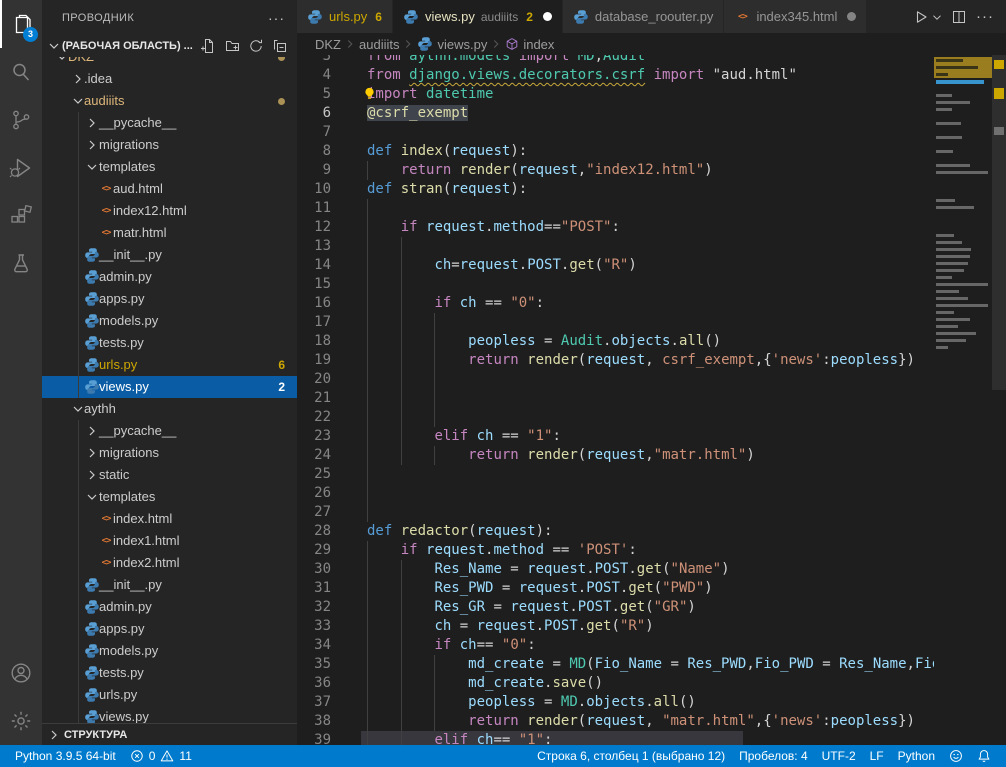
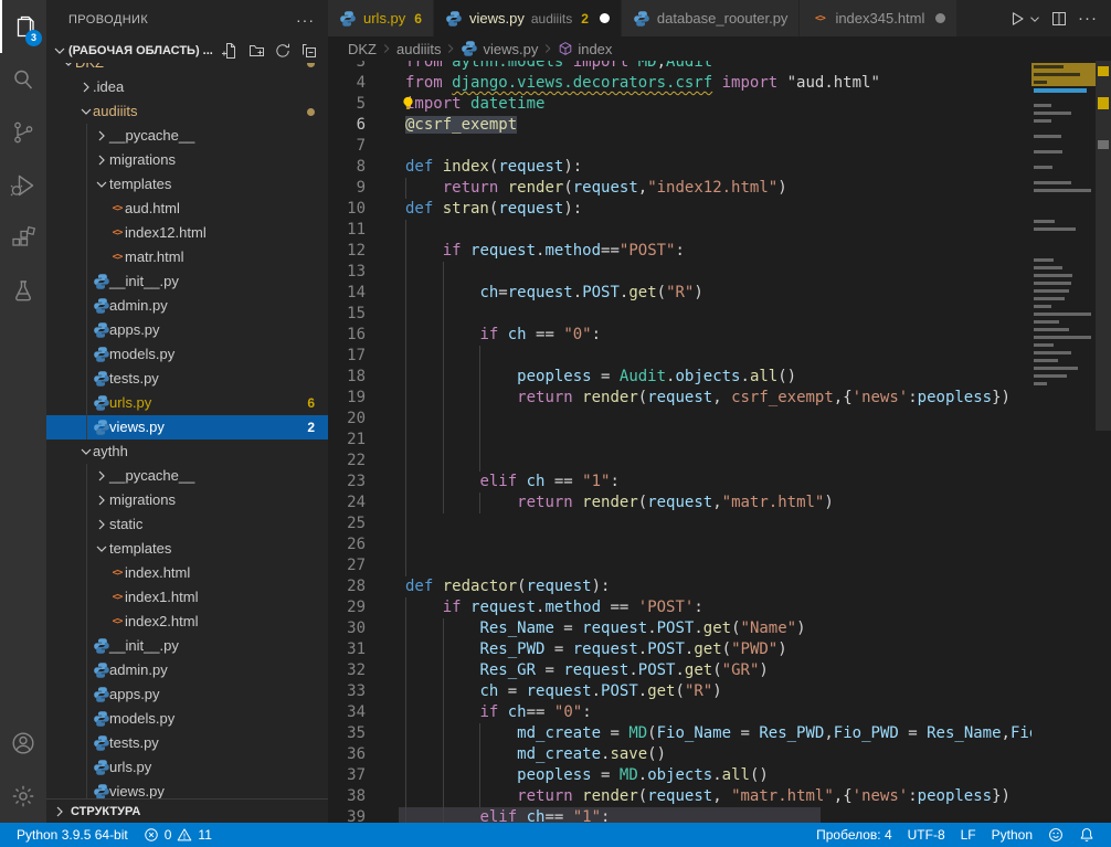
  3
  ПРОВОДНИК
  ···
  (РАБОЧАЯ ОБЛАСТЬ) ...
  DKZ
  .idea
  audiiits
  __pycache__
  migrations
  templates
  <>
  aud.html
  <>
  index12.html
  <>
  matr.html
  __init__.py
  admin.py
  apps.py
  models.py
  tests.py
  urls.py
  6
  views.py
  2
  aythh
  __pycache__
  migrations
  static
  templates
  <>
  index.html
  <>
  index1.html
  <>
  index2.html
  __init__.py
  admin.py
  apps.py
  models.py
  tests.py
  urls.py
  views.py
  СТРУКТУРА
  urls.py
  6
  views.py
  audiiits
  2
  database_roouter.py
  <>
  index345.html
  ···
  DKZ
  audiiits
  views.py
  index
  3
  from aythh.models import MD,Audit
  4
  from django.views.decorators.csrf import "aud.html"
  5
  mport datetime
  6
  @csrf_exempt
  7
  8
  def index(request):
  9
  return render(request,"index12.html")
  10
  def stran(request):
  11
  12
  if request.method=="POST":
  13
  14
  ch=request.POST.get("R")
  15
  16
  if ch == "0":
  17
  18
  peopless = Audit.objects.all()
  19
  return render(request, csrf_exempt,{'news':peopless})
  20
  21
  22
  23
  elif ch == "1":
  24
  return render(request,"matr.html")
  25
  26
  27
  28
  def redactor(request):
  29
  if request.method == 'POST':
  30
  Res_Name = request.POST.get("Name")
  31
  Res_PWD = request.POST.get("PWD")
  32
  Res_GR = request.POST.get("GR")
  33
  ch = request.POST.get("R")
  34
  if ch== "0":
  35
  md_create = MD(Fio_Name = Res_PWD,Fio_PWD = Res_Name,Fi
  36
  md_create.save()
  37
  peopless = MD.objects.all()
  38
  return render(request, "matr.html",{'news':peopless})
  39
  elif ch== "1":
  Python 3.9.5 64-bit
  0
  11
- Строка 6, столбец 1 (выбрано 12)
  Пробелов: 4
- UTF-2
+ UTF-8
  LF
  Python
